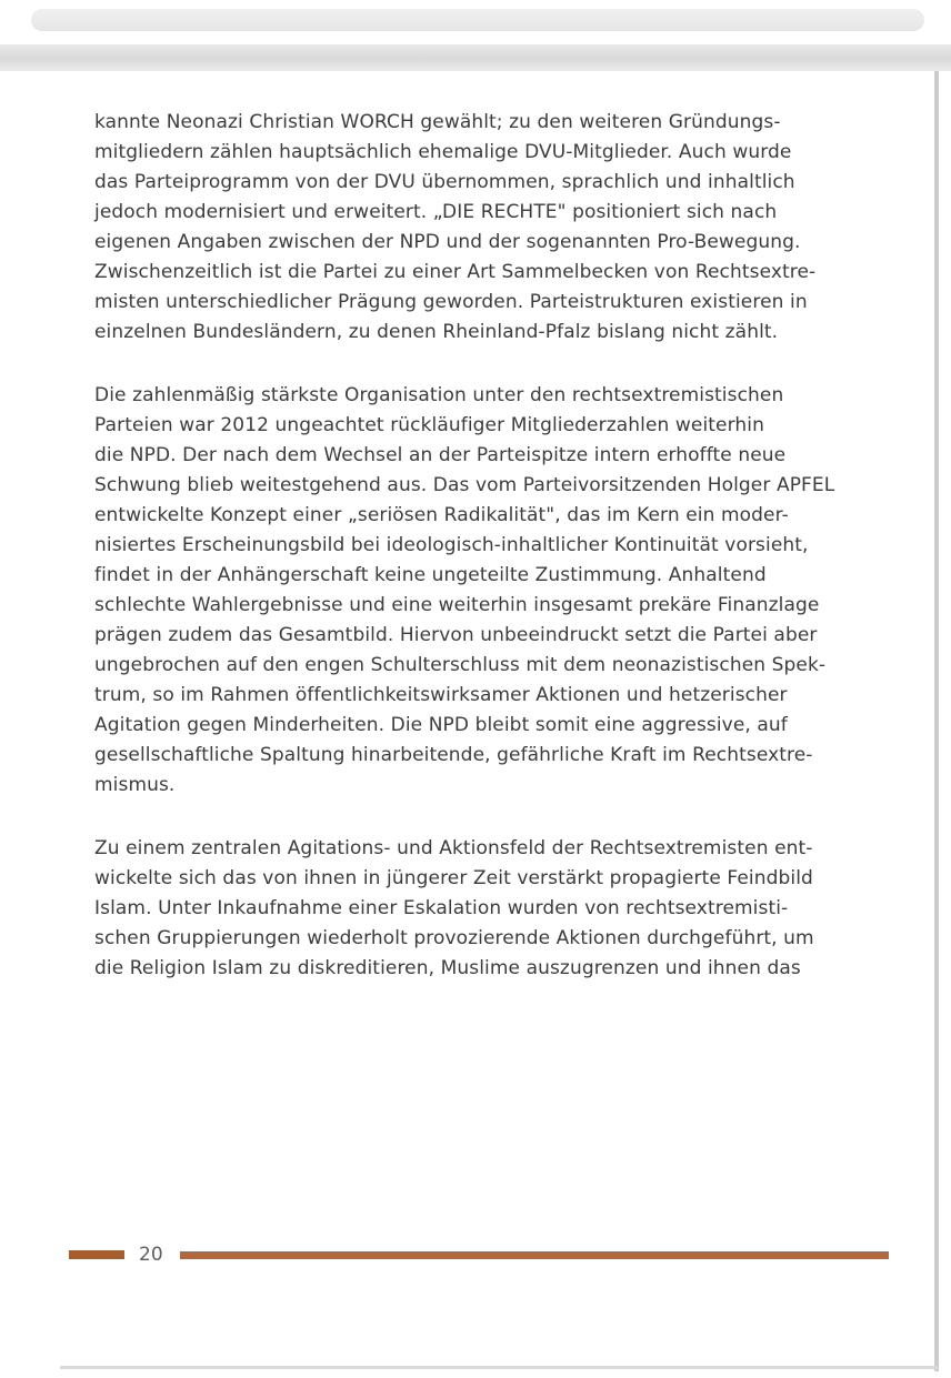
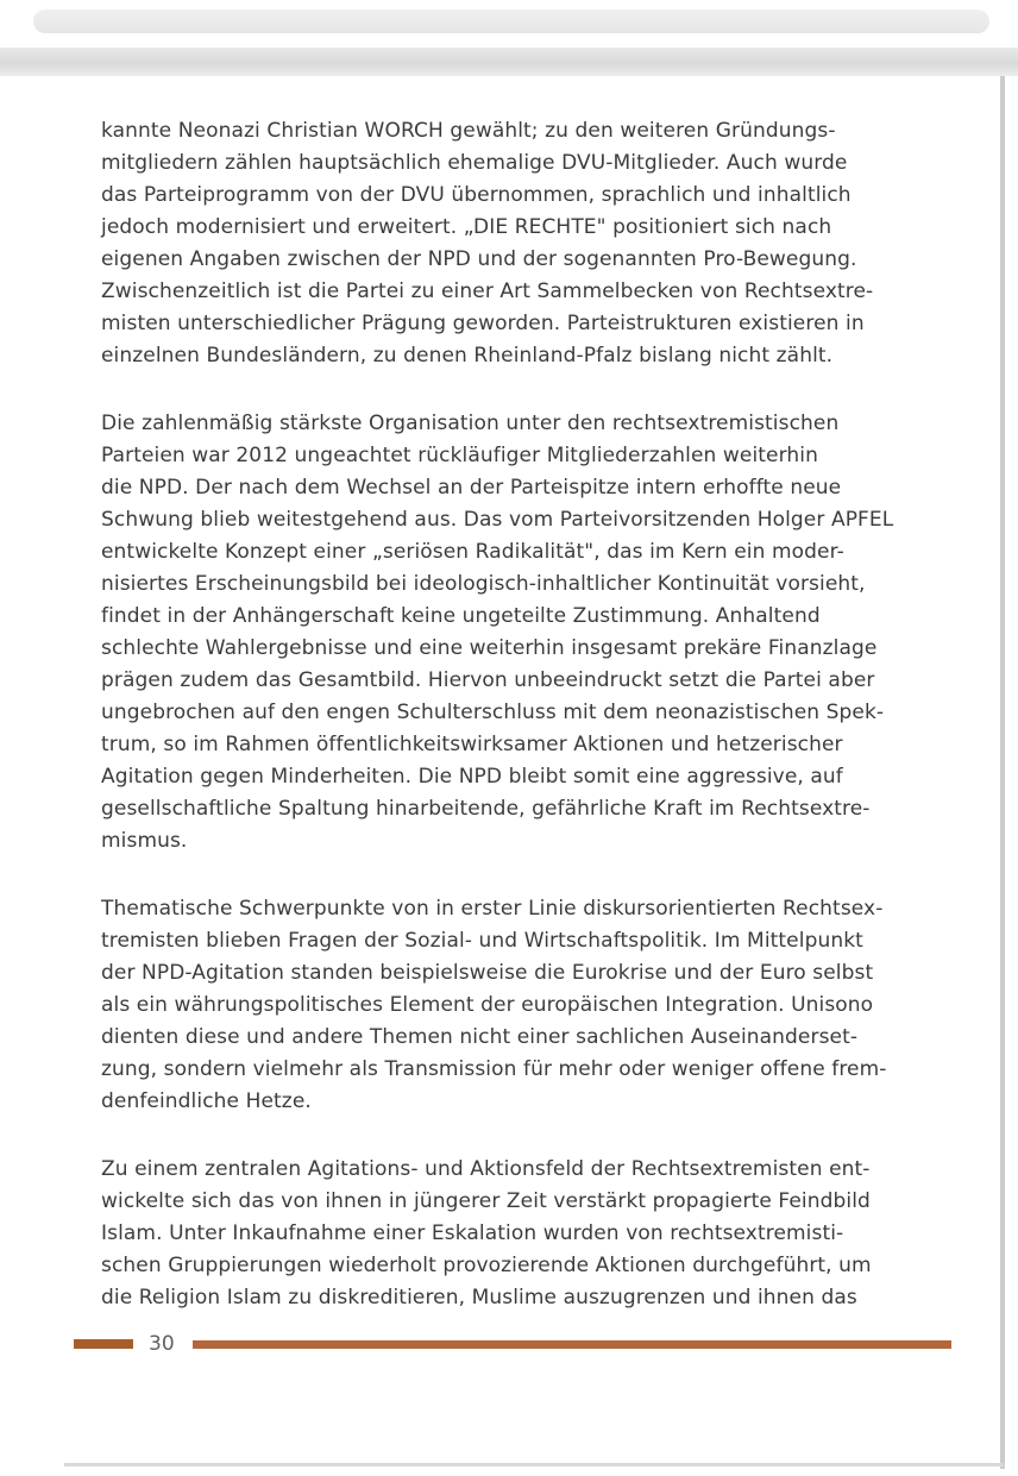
  kannte Neonazi Christian WORCH gewählt; zu den weiteren Gründungs-
  mitgliedern zählen hauptsächlich ehemalige DVU-Mitglieder. Auch wurde
  das Parteiprogramm von der DVU übernommen, sprachlich und inhaltlich
  jedoch modernisiert und erweitert. „DIE RECHTE" positioniert sich nach
  eigenen Angaben zwischen der NPD und der sogenannten Pro-Bewegung.
  Zwischenzeitlich ist die Partei zu einer Art Sammelbecken von Rechtsextre-
  misten unterschiedlicher Prägung geworden. Parteistrukturen existieren in
  einzelnen Bundesländern, zu denen Rheinland-Pfalz bislang nicht zählt.
  Die zahlenmäßig stärkste Organisation unter den rechtsextremistischen
  Parteien war 2012 ungeachtet rückläufiger Mitgliederzahlen weiterhin
  die NPD. Der nach dem Wechsel an der Parteispitze intern erhoffte neue
  Schwung blieb weitestgehend aus. Das vom Parteivorsitzenden Holger APFEL
  entwickelte Konzept einer „seriösen Radikalität", das im Kern ein moder-
  nisiertes Erscheinungsbild bei ideologisch-inhaltlicher Kontinuität vorsieht,
  findet in der Anhängerschaft keine ungeteilte Zustimmung. Anhaltend
  schlechte Wahlergebnisse und eine weiterhin insgesamt prekäre Finanzlage
  prägen zudem das Gesamtbild. Hiervon unbeeindruckt setzt die Partei aber
  ungebrochen auf den engen Schulterschluss mit dem neonazistischen Spek-
  trum, so im Rahmen öffentlichkeitswirksamer Aktionen und hetzerischer
  Agitation gegen Minderheiten. Die NPD bleibt somit eine aggressive, auf
  gesellschaftliche Spaltung hinarbeitende, gefährliche Kraft im Rechtsextre-
  mismus.
+ Thematische Schwerpunkte von in erster Linie diskursorientierten Rechtsex-
+ tremisten blieben Fragen der Sozial- und Wirtschaftspolitik. Im Mittelpunkt
+ der NPD-Agitation standen beispielsweise die Eurokrise und der Euro selbst
+ als ein währungspolitisches Element der europäischen Integration. Unisono
+ dienten diese und andere Themen nicht einer sachlichen Auseinanderset-
+ zung, sondern vielmehr als Transmission für mehr oder weniger offene frem-
+ denfeindliche Hetze.
  Zu einem zentralen Agitations- und Aktionsfeld der Rechtsextremisten ent-
  wickelte sich das von ihnen in jüngerer Zeit verstärkt propagierte Feindbild
  Islam. Unter Inkaufnahme einer Eskalation wurden von rechtsextremisti-
  schen Gruppierungen wiederholt provozierende Aktionen durchgeführt, um
  die Religion Islam zu diskreditieren, Muslime auszugrenzen und ihnen das
- 20
+ 30
